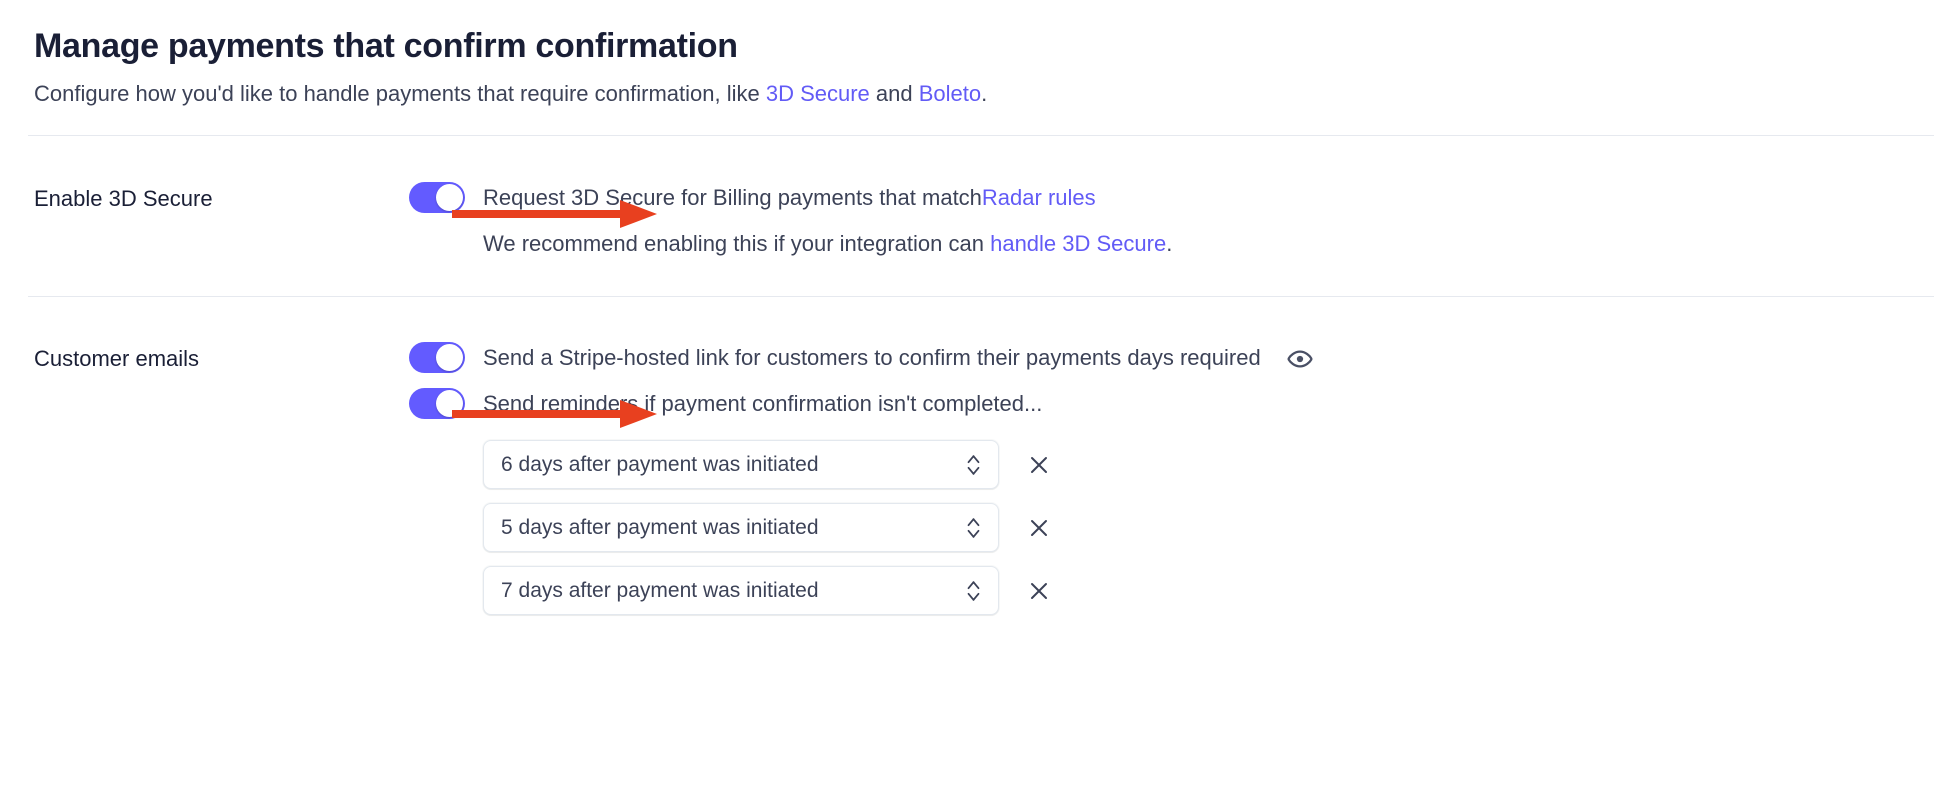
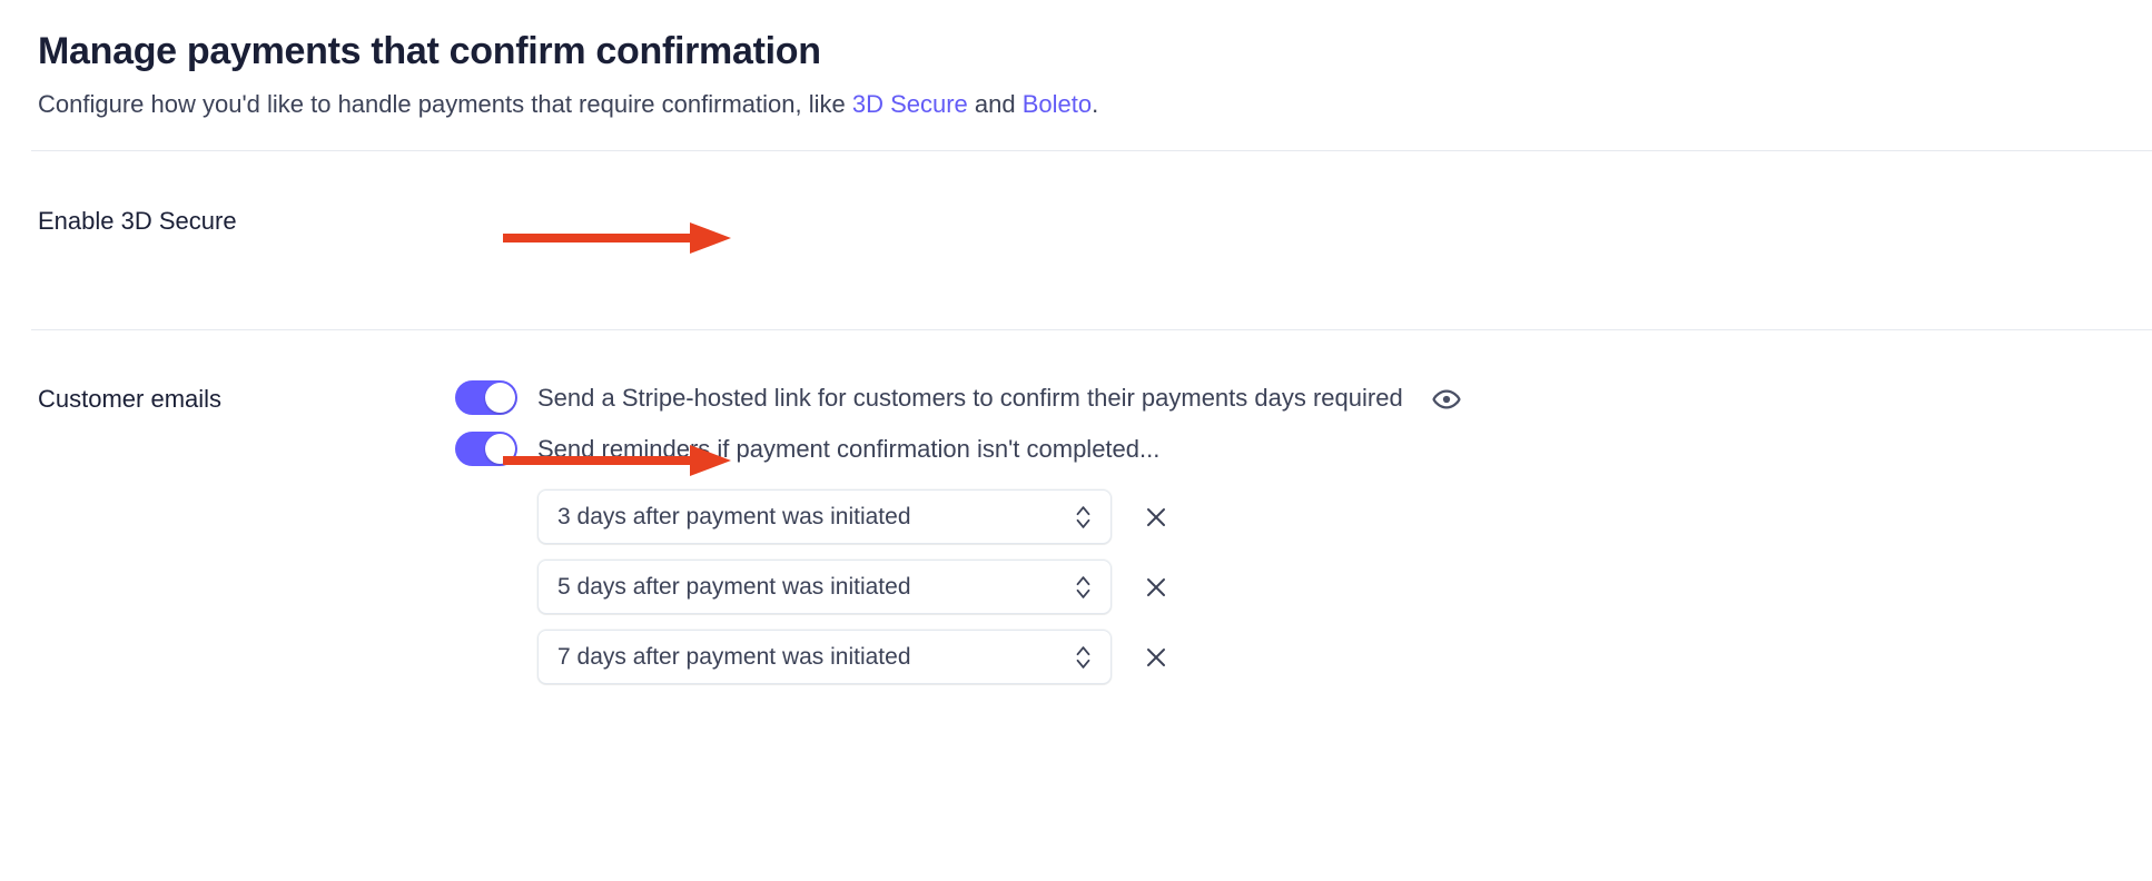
  Manage payments that confirm confirmation
  Configure how you'd like to handle payments that require confirmation, like 3D Secure and Boleto.
  Enable 3D Secure
- Request 3D Secure for Billing payments that match
- Radar rules
- We recommend enabling this if your integration can handle 3D Secure.
  Customer emails
  Send a Stripe-hosted link for customers to confirm their payments days required
  Send remindes if payment confirmation isn't completed...
- 6 days after payment was initiated
+ 3 days after payment was initiated
  5 days after payment was initiated
  7 days after payment was initiated
